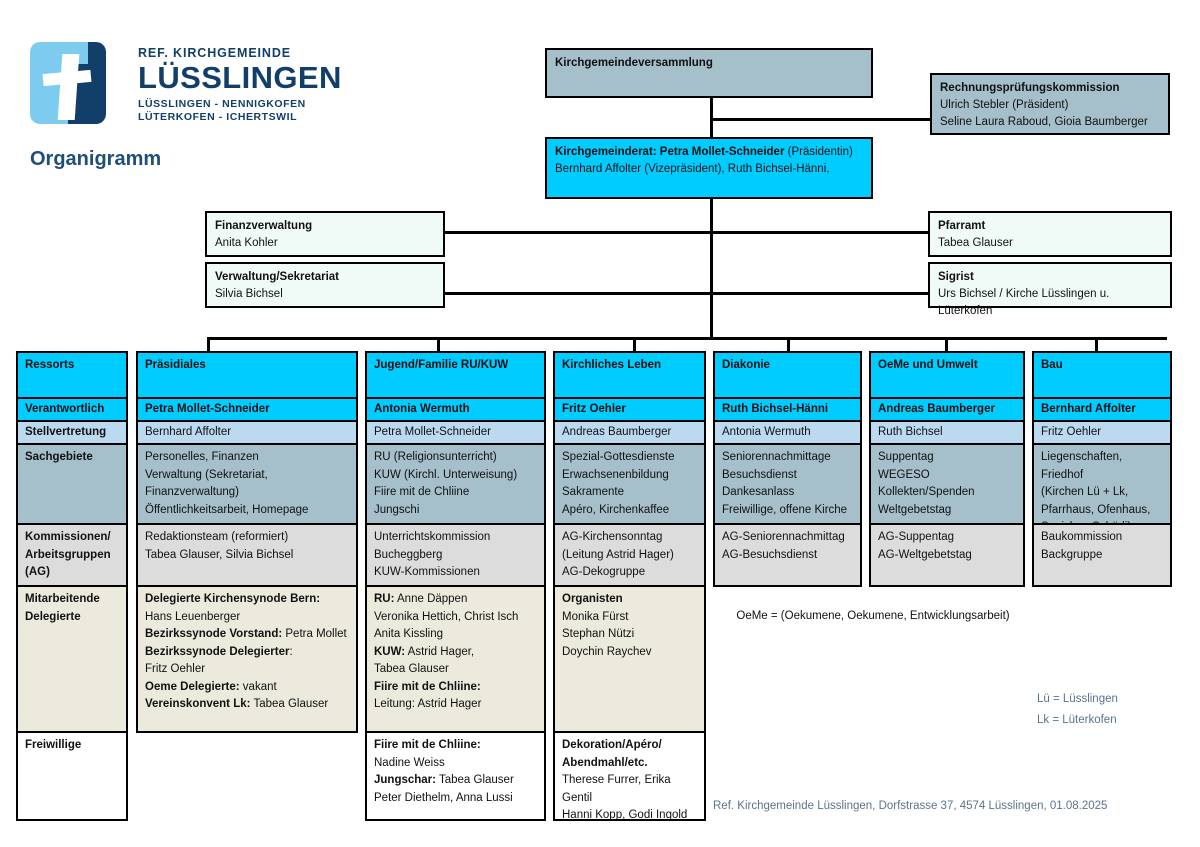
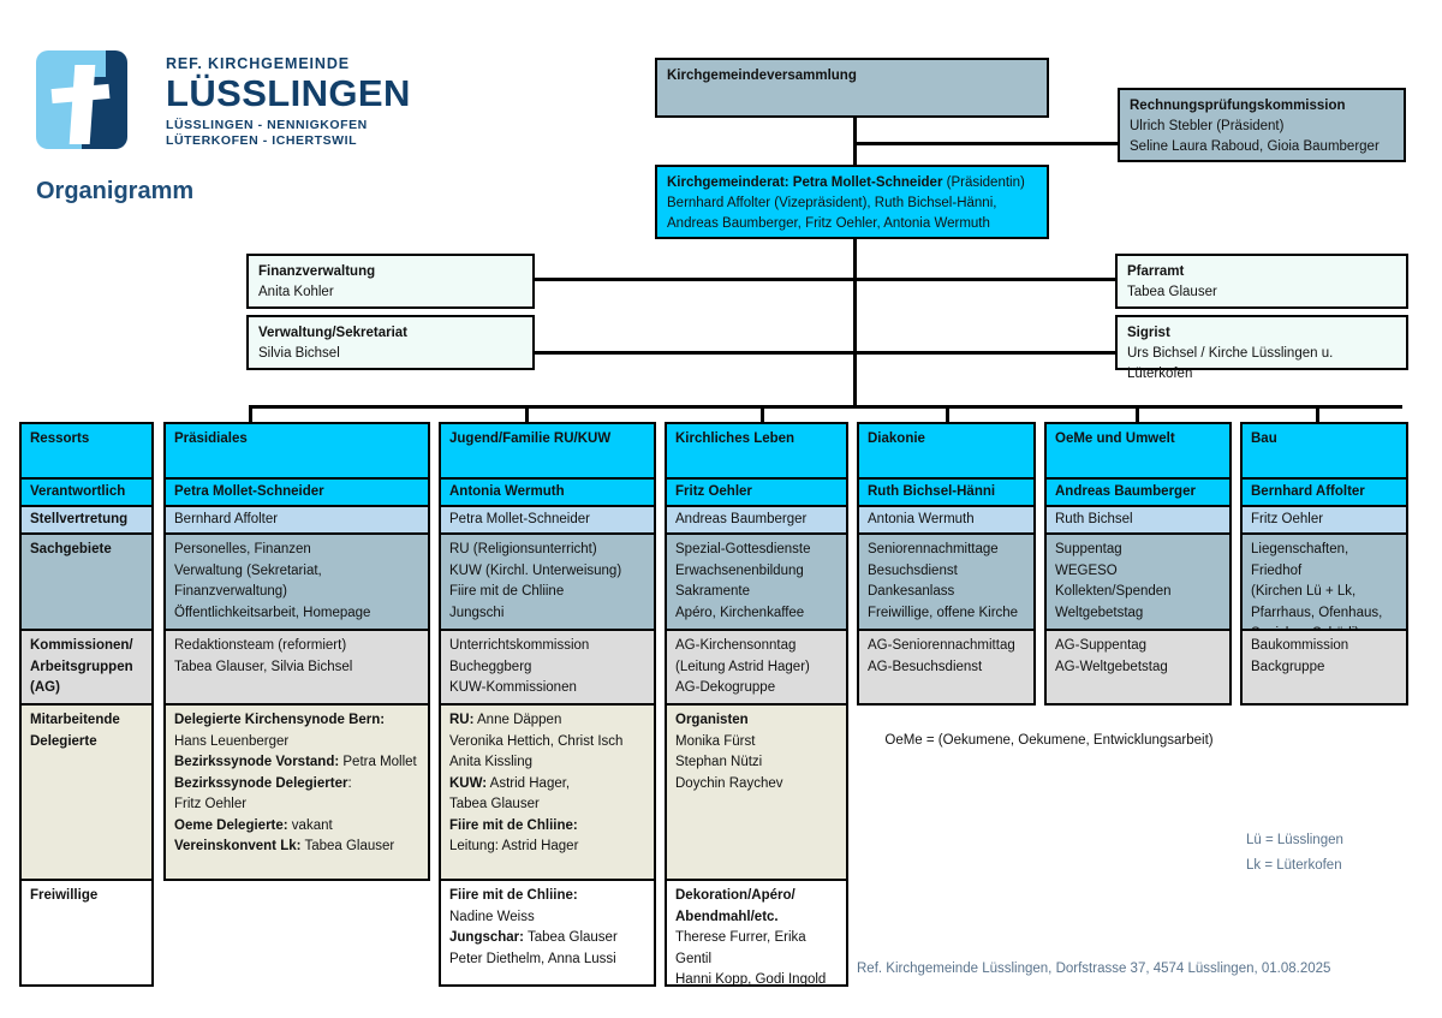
  REF. KIRCHGEMEINDE
  LÜSSLINGEN
  LÜSSLINGEN - NENNIGKOFEN
  LÜTERKOFEN - ICHERTSWIL
  Organigramm
  Kirchgemeindeversammlung
  Rechnungsprüfungskommission
  Ulrich Stebler (Präsident)
  Seline Laura Raboud, Gioia Baumberger
  Kirchgemeinderat: Petra Mollet-Schneider (Präsidentin)
  Bernhard Affolter (Vizepräsident), Ruth Bichsel-Hänni,
+ Andreas Baumberger, Fritz Oehler, Antonia Wermuth
  Finanzverwaltung
  Anita Kohler
  Verwaltung/Sekretariat
  Silvia Bichsel
  Pfarramt
  Tabea Glauser
  Sigrist
  Urs Bichsel / Kirche Lüsslingen u. Lüterkofen
  Ressorts
  Verantwortlich
  Stellvertretung
  Sachgebiete
  Kommissionen/
  Arbeitsgruppen
  (AG)
  Mitarbeitende
  Delegierte
  Freiwillige
  Präsidiales
  Petra Mollet-Schneider
  Bernhard Affolter
  Personelles, Finanzen
  Verwaltung (Sekretariat,
  Finanzverwaltung)
  Öffentlichkeitsarbeit, Homepage
  Redaktionsteam (reformiert)
  Tabea Glauser, Silvia Bichsel
  Delegierte Kirchensynode Bern:
  Hans Leuenberger
  Bezirkssynode Vorstand: Petra Mollet
  Bezirkssynode Delegierter:
  Fritz Oehler
  Oeme Delegierte: vakant
  Vereinskonvent Lk: Tabea Glauser
  Jugend/Familie RU/KUW
  Antonia Wermuth
  Petra Mollet-Schneider
  RU (Religionsunterricht)
  KUW (Kirchl. Unterweisung)
  Fiire mit de Chliine
  Jungschi
  Unterrichtskommission
  Bucheggberg
  KUW-Kommissionen
  RU: Anne Däppen
  Veronika Hettich, Christ Isch
  Anita Kissling
  KUW: Astrid Hager,
  Tabea Glauser
  Fiire mit de Chliine:
  Leitung: Astrid Hager
  Fiire mit de Chliine:
  Nadine Weiss
  Jungschar: Tabea Glauser
  Peter Diethelm, Anna Lussi
  Kirchliches Leben
  Fritz Oehler
  Andreas Baumberger
  Spezial-Gottesdienste
  Erwachsenenbildung
  Sakramente
  Apéro, Kirchenkaffee
  AG-Kirchensonntag
  (Leitung Astrid Hager)
  AG-Dekogruppe
  Organisten
  Monika Fürst
  Stephan Nützi
  Doychin Raychev
  Dekoration/Apéro/
  Abendmahl/etc.
  Therese Furrer, Erika Gentil
  Hanni Kopp, Godi Ingold
  Diakonie
  Ruth Bichsel-Hänni
  Antonia Wermuth
  Seniorennachmittage
  Besuchsdienst
  Dankesanlass
  Freiwillige, offene Kirche
  AG-Seniorennachmittag
  AG-Besuchsdienst
  OeMe und Umwelt
  Andreas Baumberger
  Ruth Bichsel
  Suppentag
  WEGESO
  Kollekten/Spenden
  Weltgebetstag
  AG-Suppentag
  AG-Weltgebetstag
  Bau
  Bernhard Affolter
  Fritz Oehler
  Liegenschaften, Friedhof
  (Kirchen Lü + Lk,
  Pfarrhaus, Ofenhaus,
  Baukommission
  Backgruppe
  OeMe = (Oekumene, Oekumene, Entwicklungsarbeit)
  Lü = Lüsslingen
  Lk = Lüterkofen
  Ref. Kirchgemeinde Lüsslingen, Dorfstrasse 37, 4574 Lüsslingen, 01.08.2025
